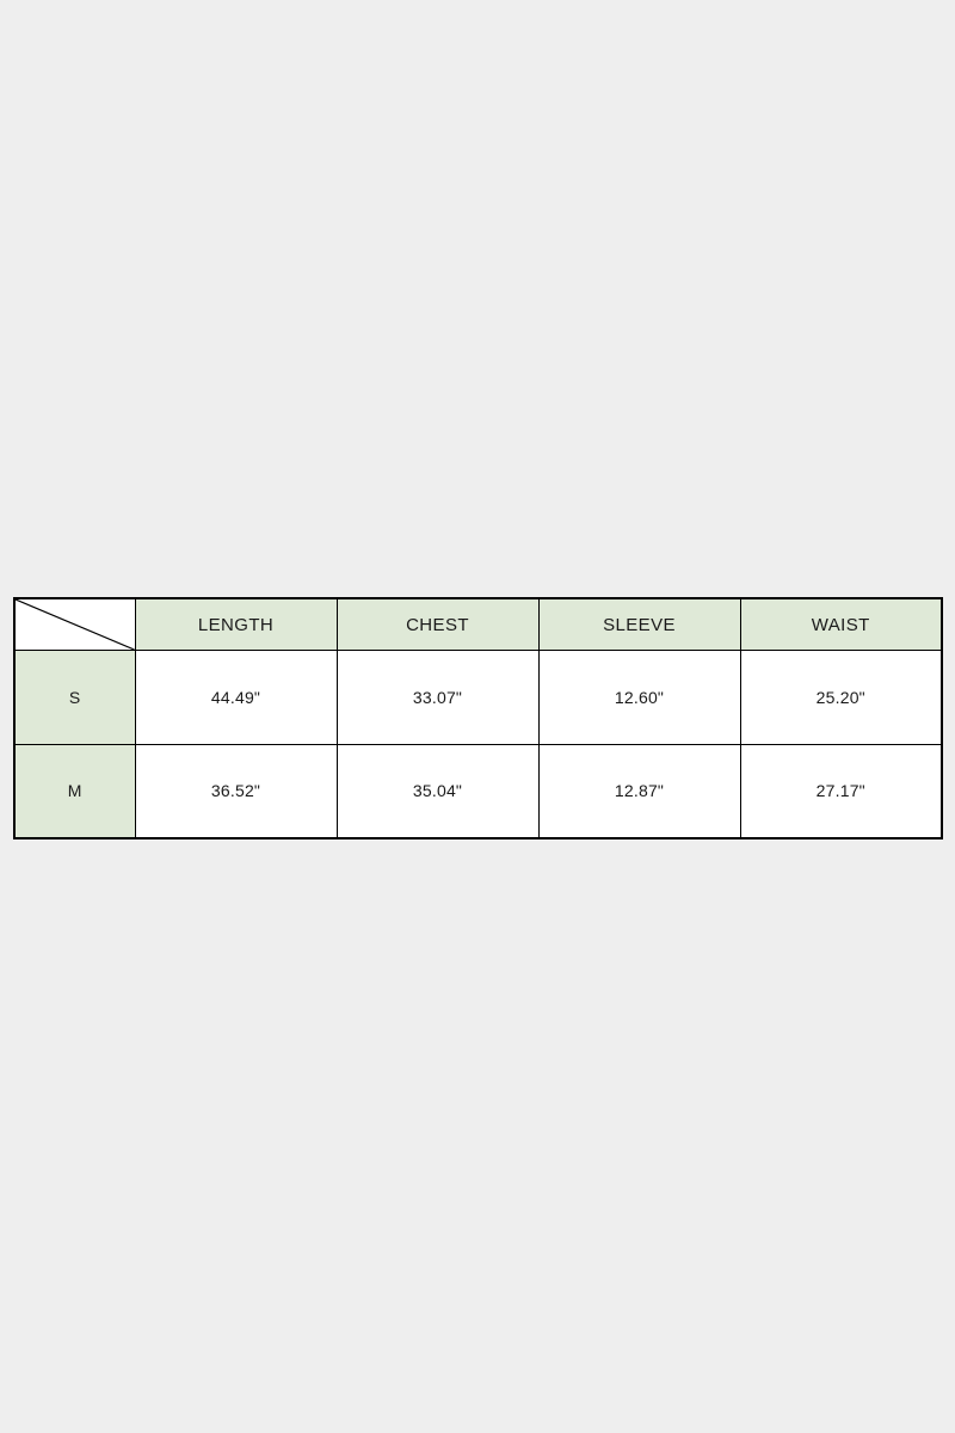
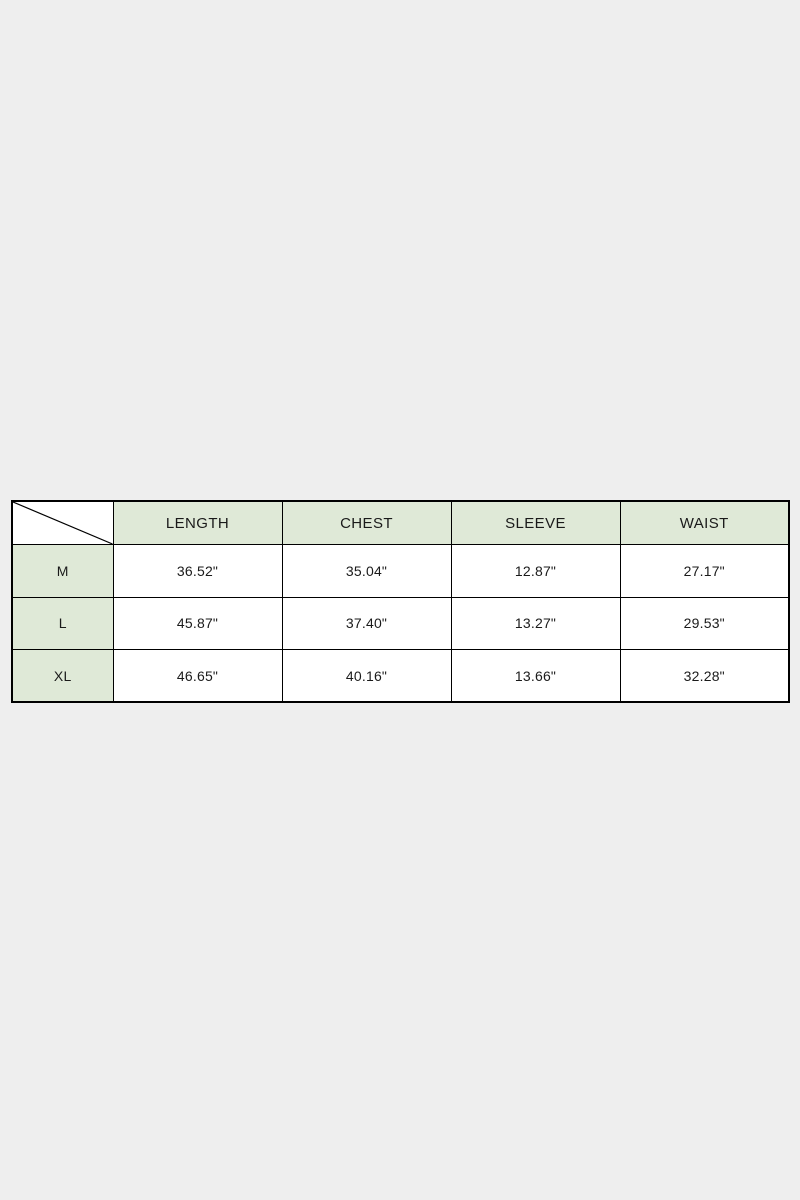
  	LENGTH	CHEST	SLEEVE	WAIST
- S	44.49"	33.07"	12.60"	25.20"
  M	36.52"	35.04"	12.87"	27.17"
+ L	45.87"	37.40"	13.27"	29.53"
+ XL	46.65"	40.16"	13.66"	32.28"
